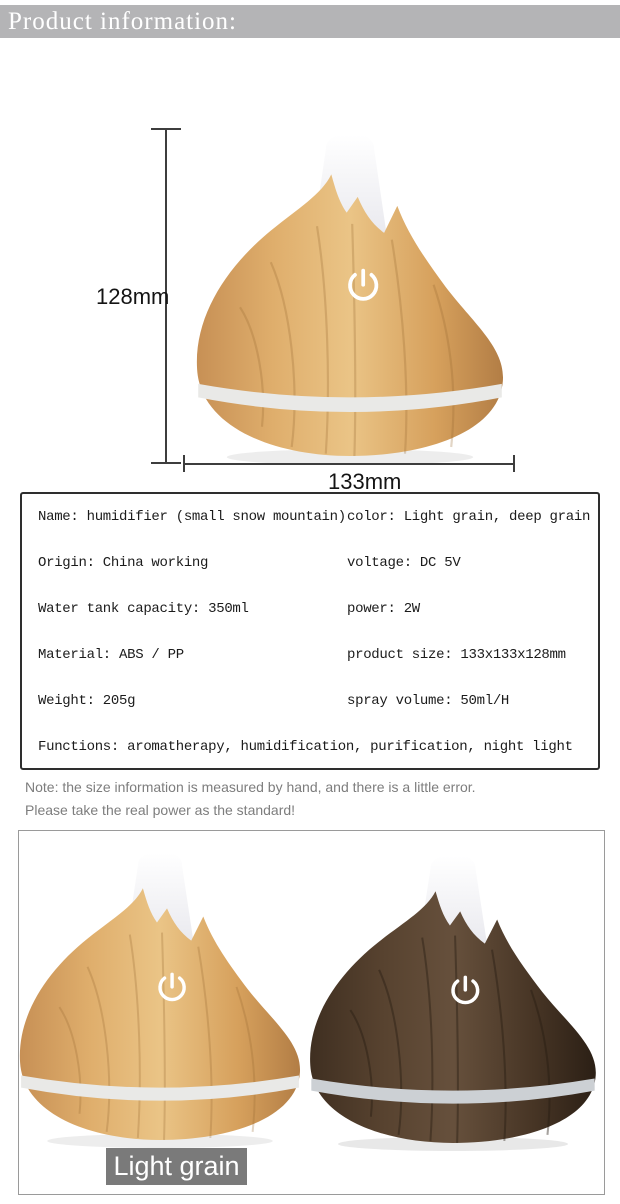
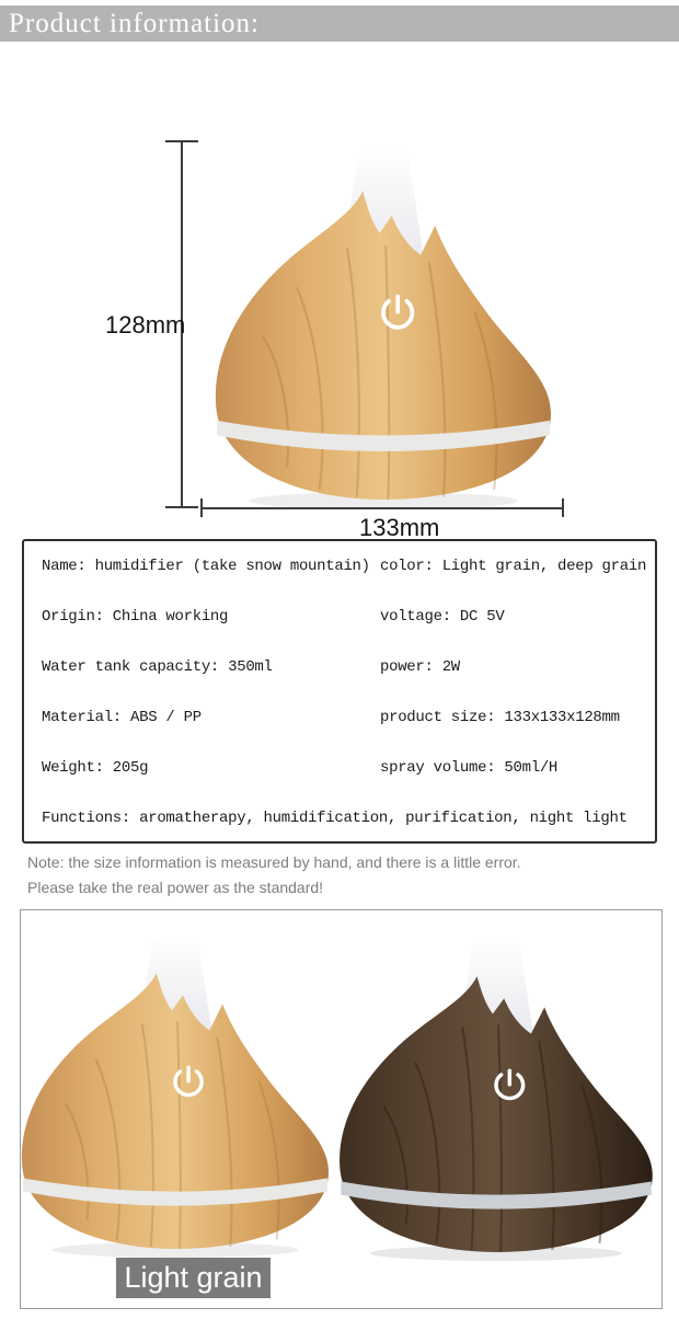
  Product information:
  128mm
  133mm
- Name: humidifier (small snow mountain)
+ Name: humidifier (take snow mountain)
  color: Light grain, deep grain
  Origin: China working
  voltage: DC 5V
  Water tank capacity: 350ml
  power: 2W
  Material: ABS / PP
  product size: 133x133x128mm
  Weight: 205g
  spray volume: 50ml/H
  Functions: aromatherapy, humidification, purification, night light
  Note: the size information is measured by hand, and there is a little error.
  Please take the real power as the standard!
  Light grain
